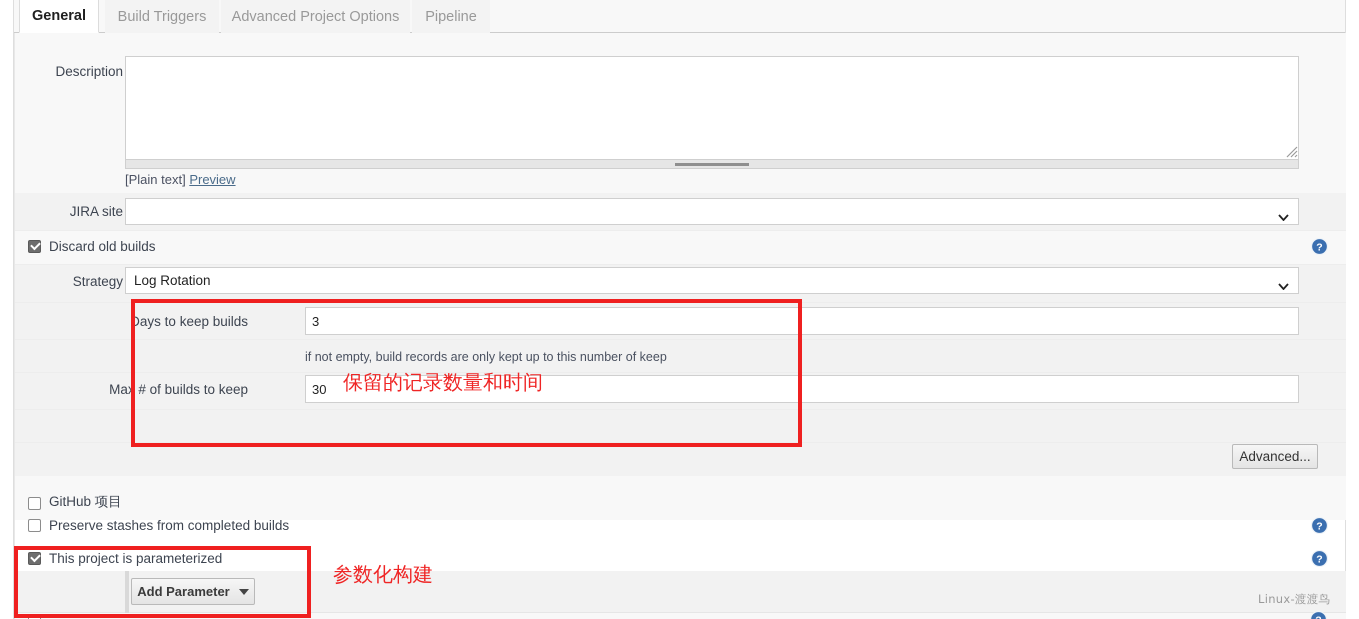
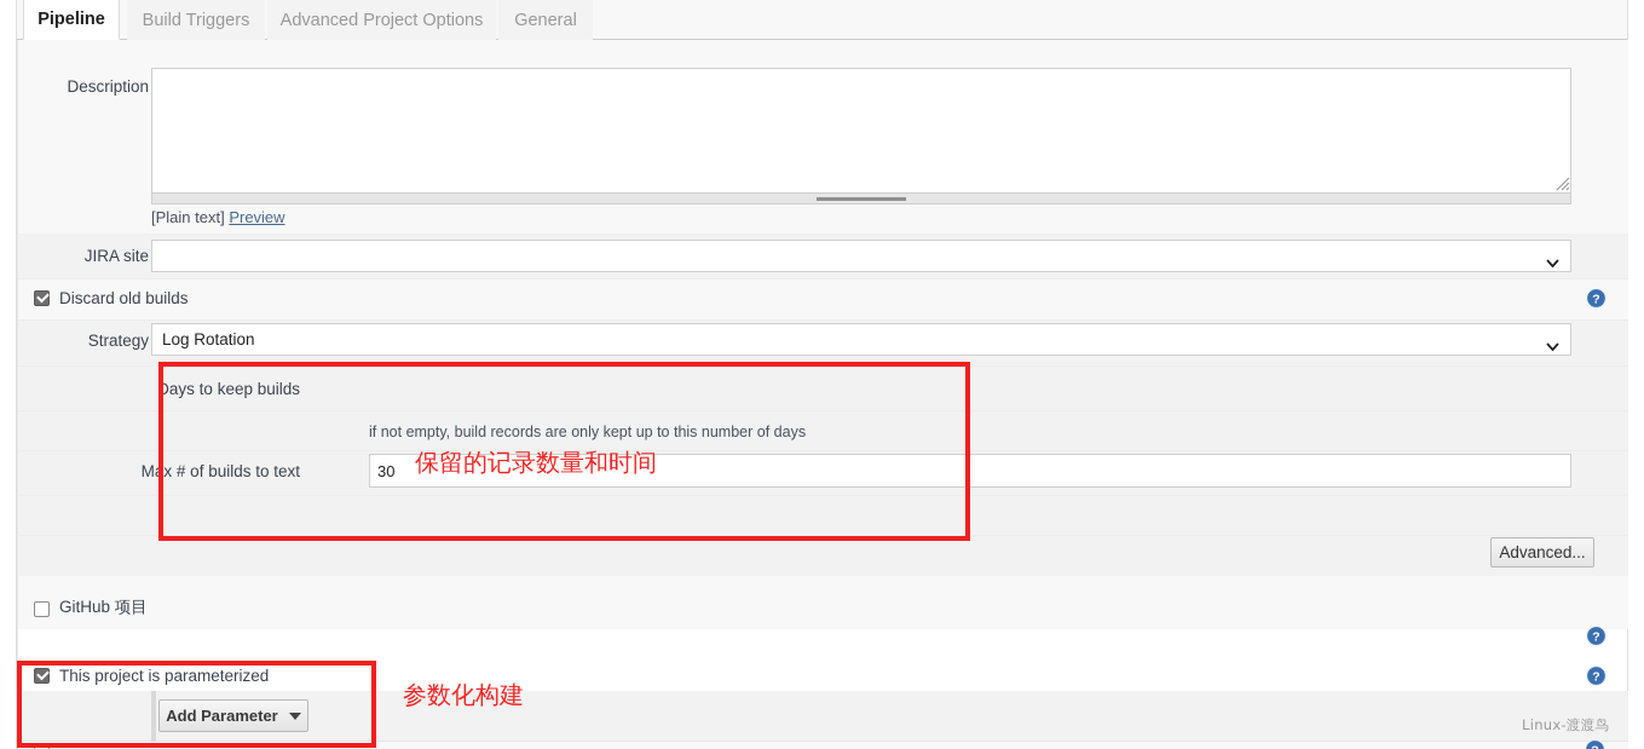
- General
+ Pipeline
  Build Triggers
  Advanced Project Options
- Pipeline
+ General
  Description
  [Plain text] Preview
  JIRA site
  Discard old builds
  ?
  Strategy
  Log Rotation
  Days to keep builds
- 3
- if not empty, build records are only kept up to this number of keep
+ if not empty, build records are only kept up to this number of days
- Max # of builds to keep
+ Max # of builds to text
  30
  Advanced...
  GitHub 项目
- Preserve stashes from completed builds
  ?
  This project is parameterized
  ?
  Add Parameter
  保留的记录数量和时间
  参数化构建
  Linux-渡渡鸟
